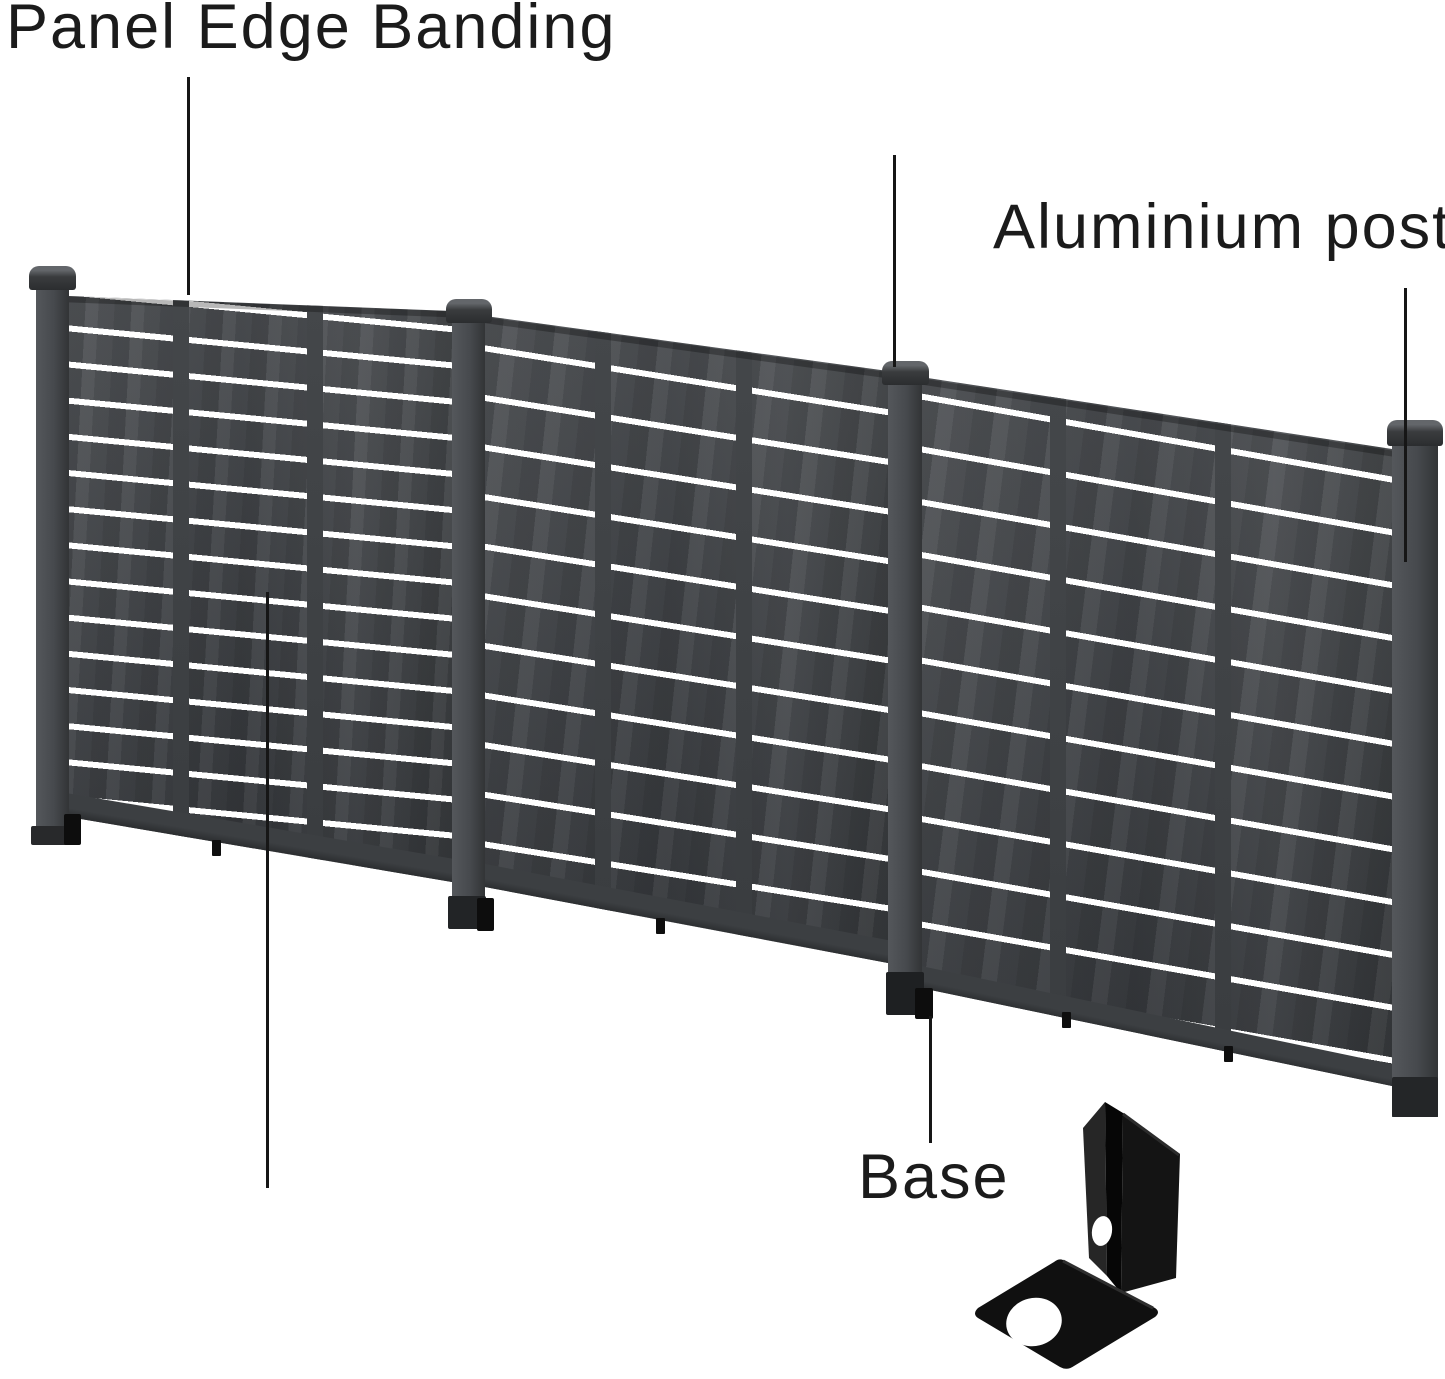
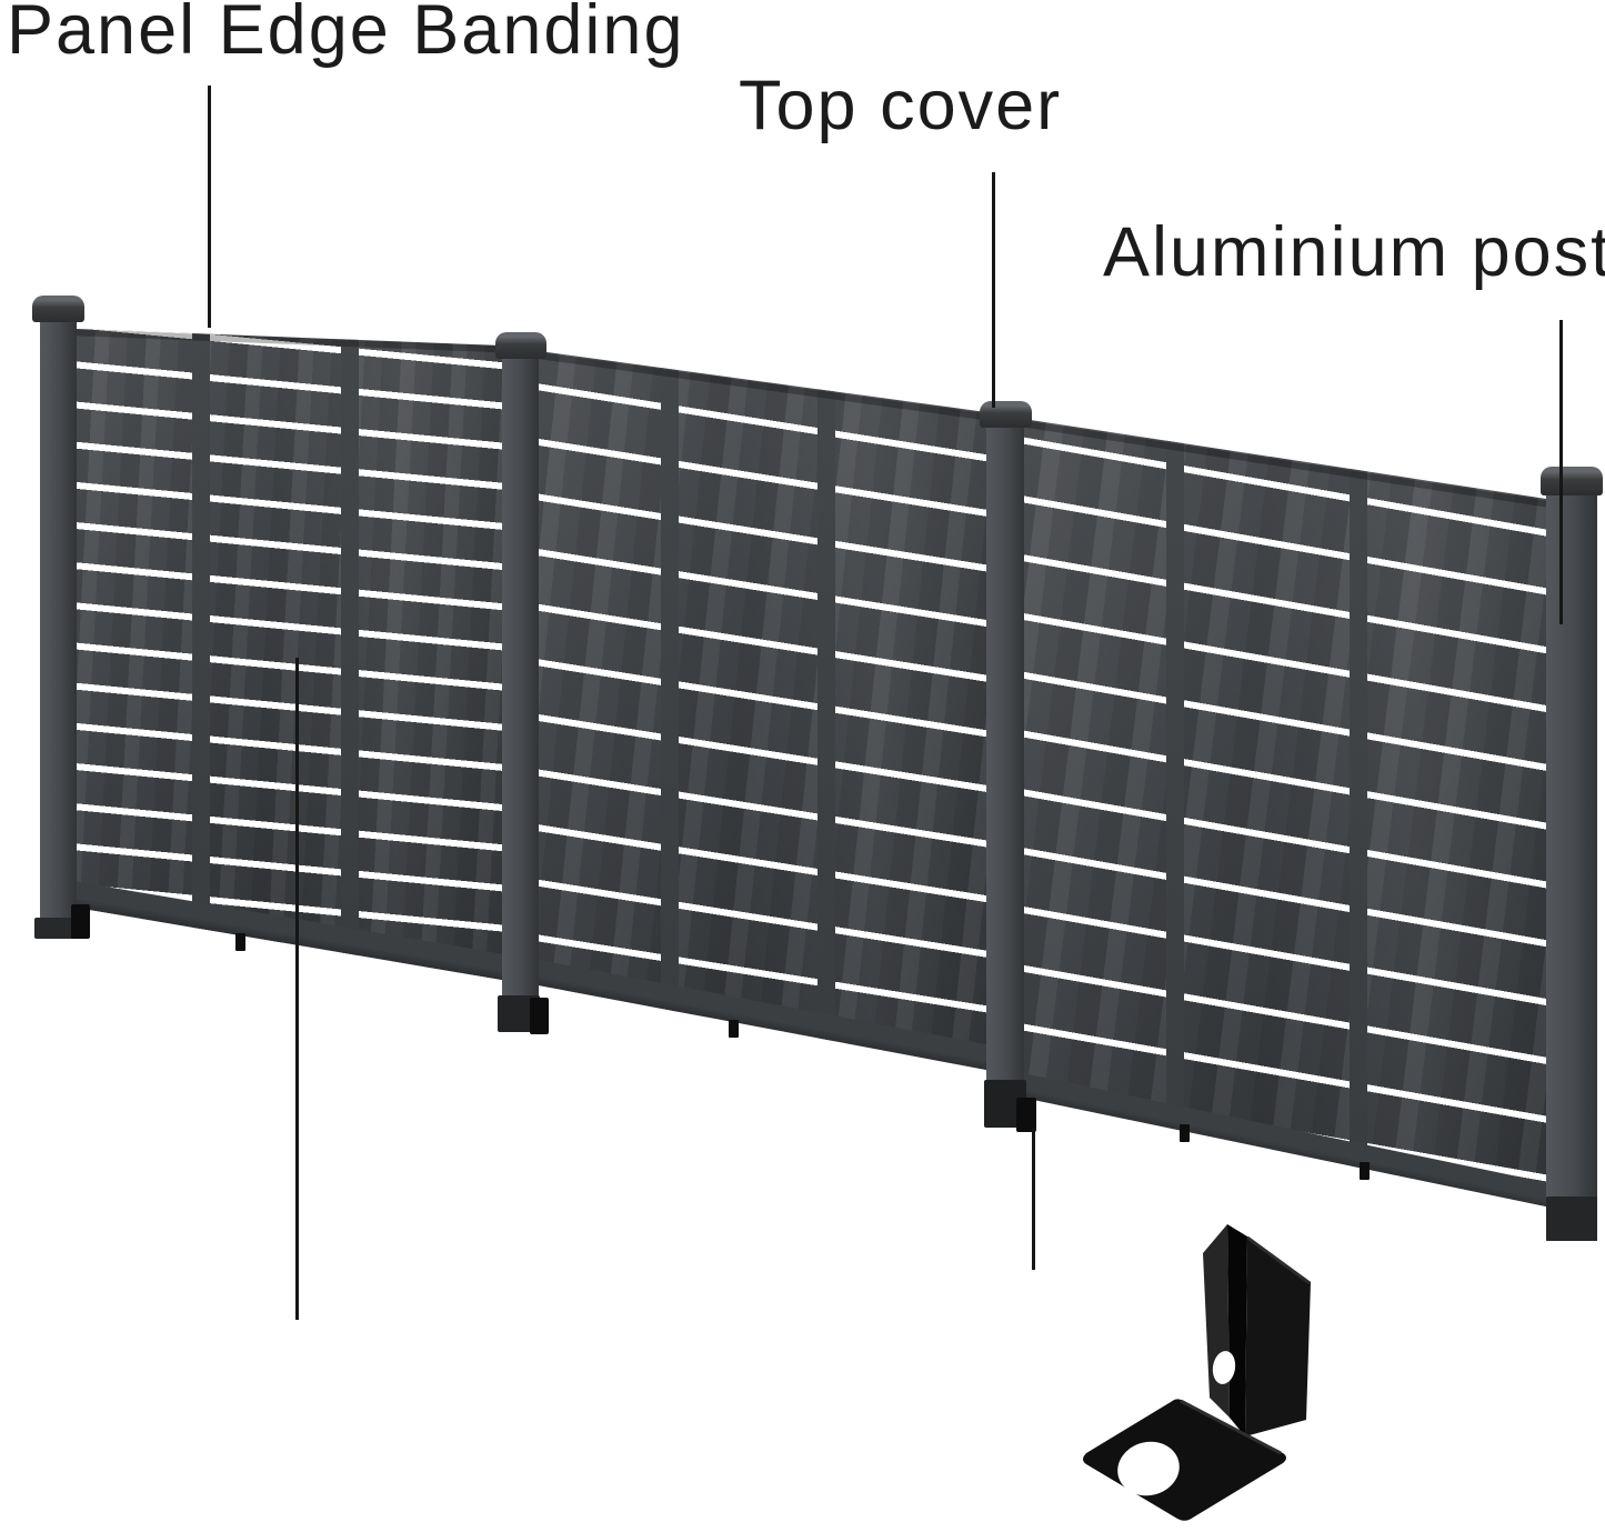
  Panel Edge Banding
+ Top cover
  Aluminium post
- Base
